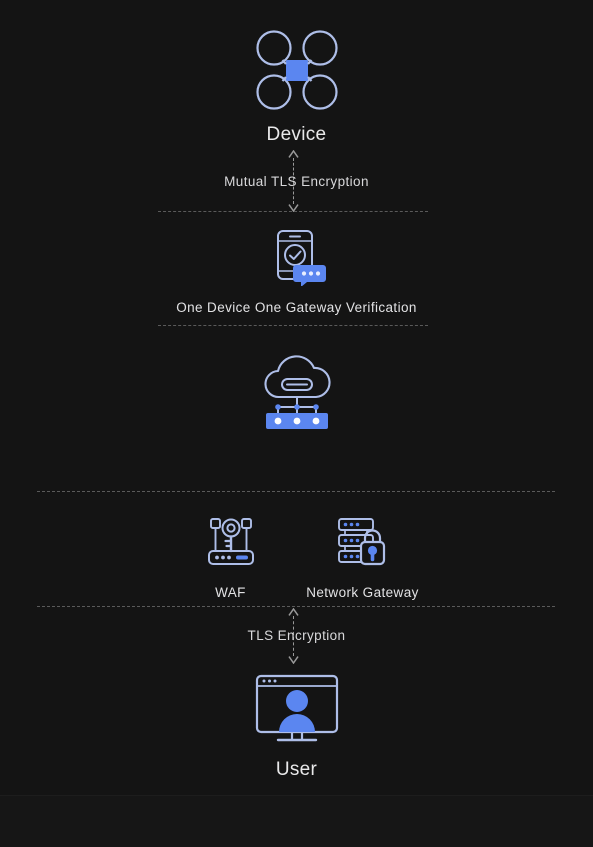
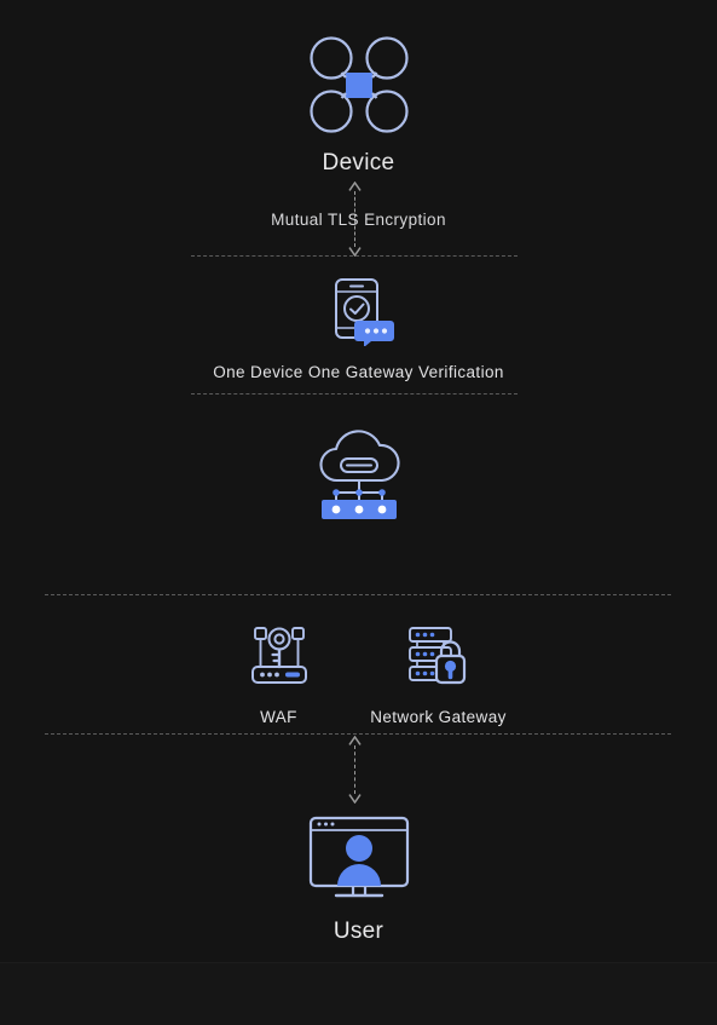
  Device
  Mutual TLS Encryption
  One Device One Gateway Verification
  WAF
  Network Gateway
- TLS Encryption
  User
